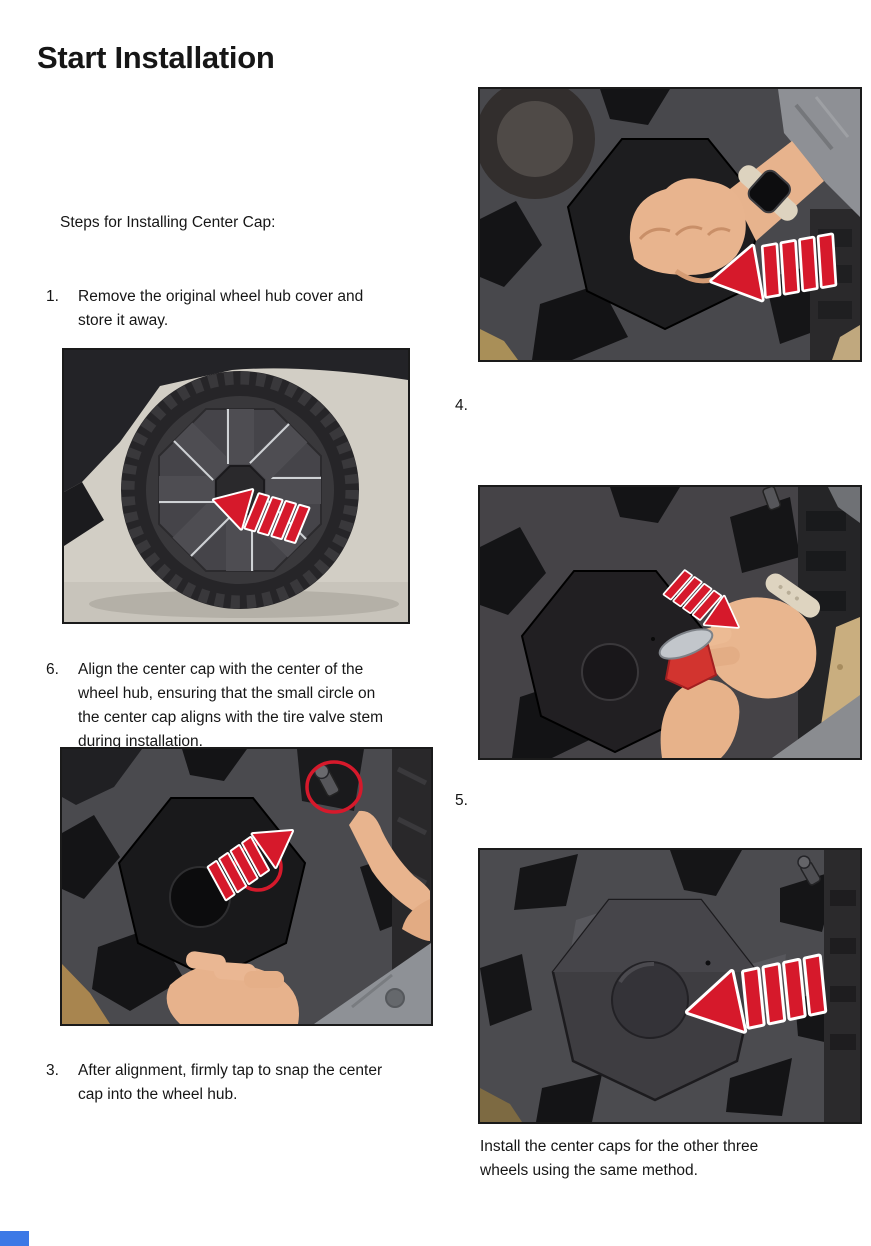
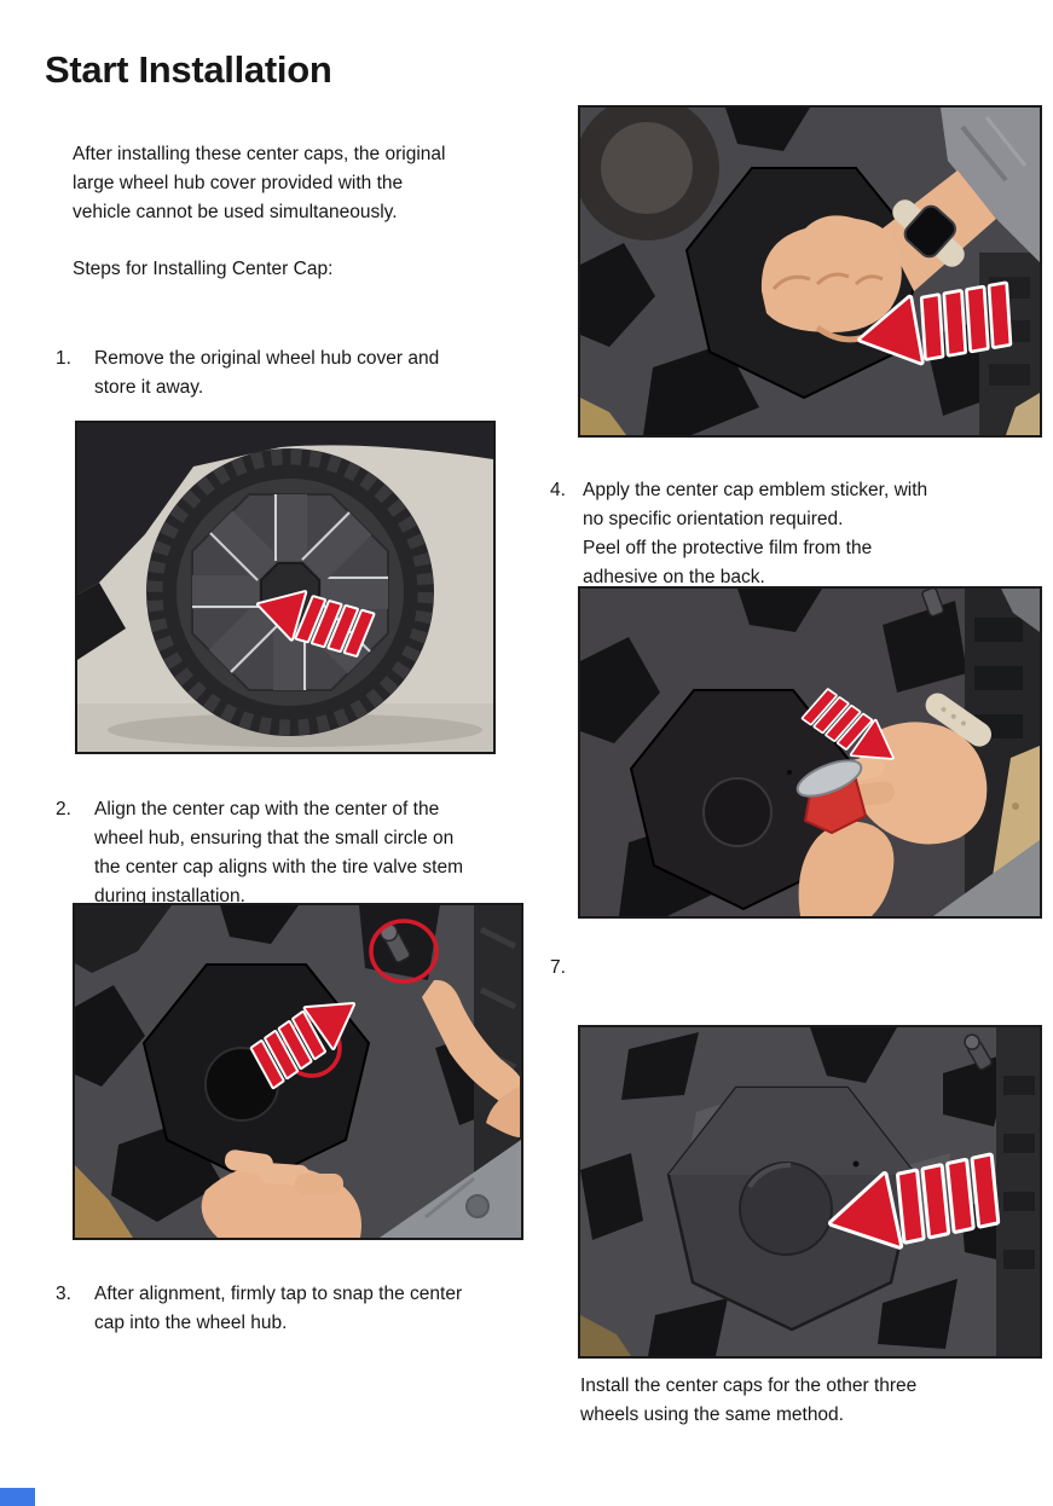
  Start Installation
+ After installing these center caps, the original
+ large wheel hub cover provided with the
+ vehicle cannot be used simultaneously.
  Steps for Installing Center Cap:
  1.
  Remove the original wheel hub cover and
  store it away.
- 6.
+ 2.
  Align the center cap with the center of the
  wheel hub, ensuring that the small circle on
  the center cap aligns with the tire valve stem
  during installation.
  3.
  After alignment, firmly tap to snap the center
  cap into the wheel hub.
  4.
+ Apply the center cap emblem sticker, with
+ no specific orientation required.
+ Peel off the protective film from the
+ adhesive on the back.
- 5.
+ 7.
  Install the center caps for the other three
  wheels using the same method.
